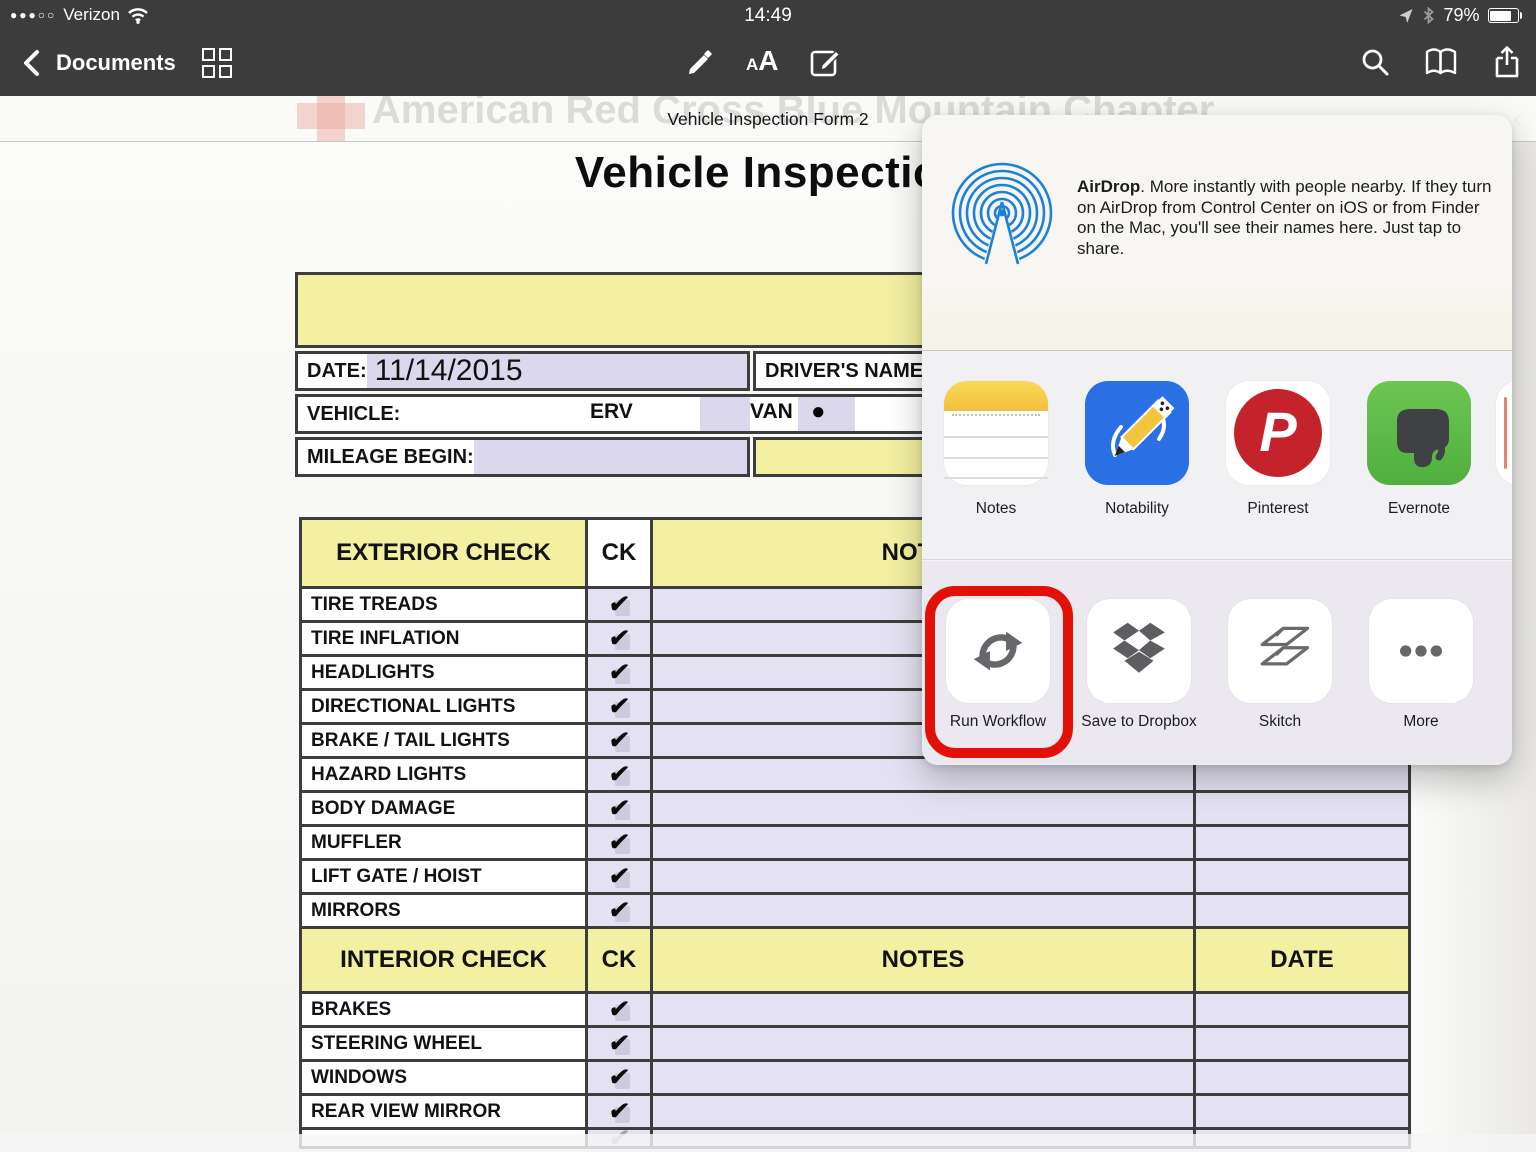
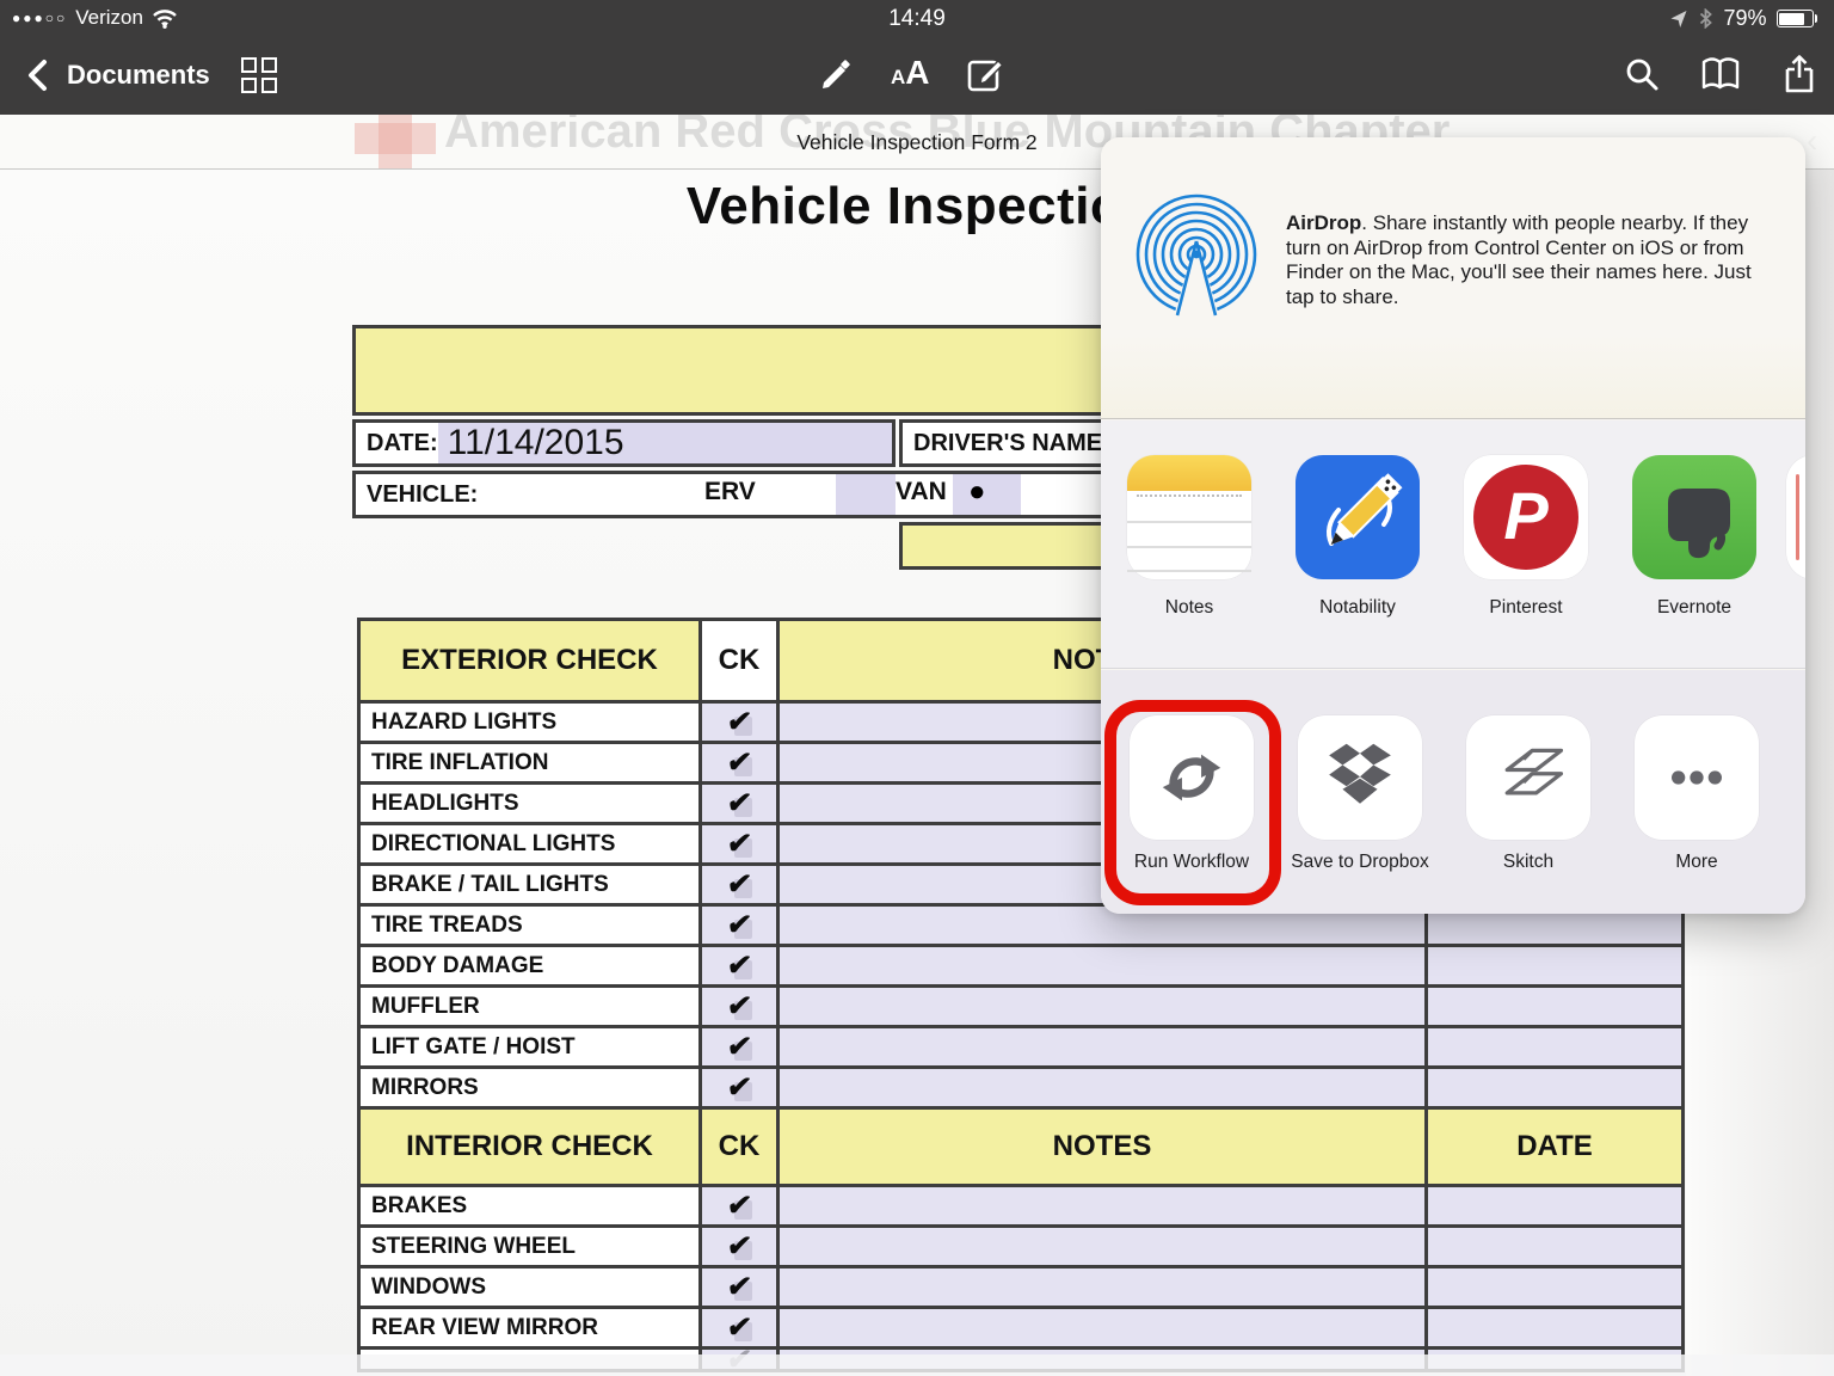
  ●●●○○
  Verizon
  14:49
  79%
  Documents
  AA
  American Red Cross Blue Mountain Chapter
  Vehicle Inspection Form 2
  DATE:
  11/14/2015
  DRIVER'S NAME
  VEHICLE:
  ERV
  VAN
  ●
- MILEAGE BEGIN:
  EXTERIOR CHECK
  CK
- TIRE TREADS
+ HAZARD LIGHTS
  TIRE INFLATION
  HEADLIGHTS
  DIRECTIONAL LIGHTS
  BRAKE / TAIL LIGHTS
- HAZARD LIGHTS
+ TIRE TREADS
  BODY DAMAGE
  MUFFLER
  LIFT GATE / HOIST
  MIRRORS
  INTERIOR CHECK
  CK
  NOTES
  DATE
  BRAKES
  STEERING WHEEL
  WINDOWS
  REAR VIEW MIRROR
- AirDrop. More instantly with people nearby. If they turn on AirDrop from Control Center on iOS or from Finder on the Mac, you'll see their names here. Just tap to share.
+ AirDrop. Share instantly with people nearby. If they turn on AirDrop from Control Center on iOS or from Finder on the Mac, you'll see their names here. Just tap to share.
  Notes
  Notability
  P
  Pinterest
  Evernote
  Run Workflow
  Save to Dropbox
  Skitch
  More
